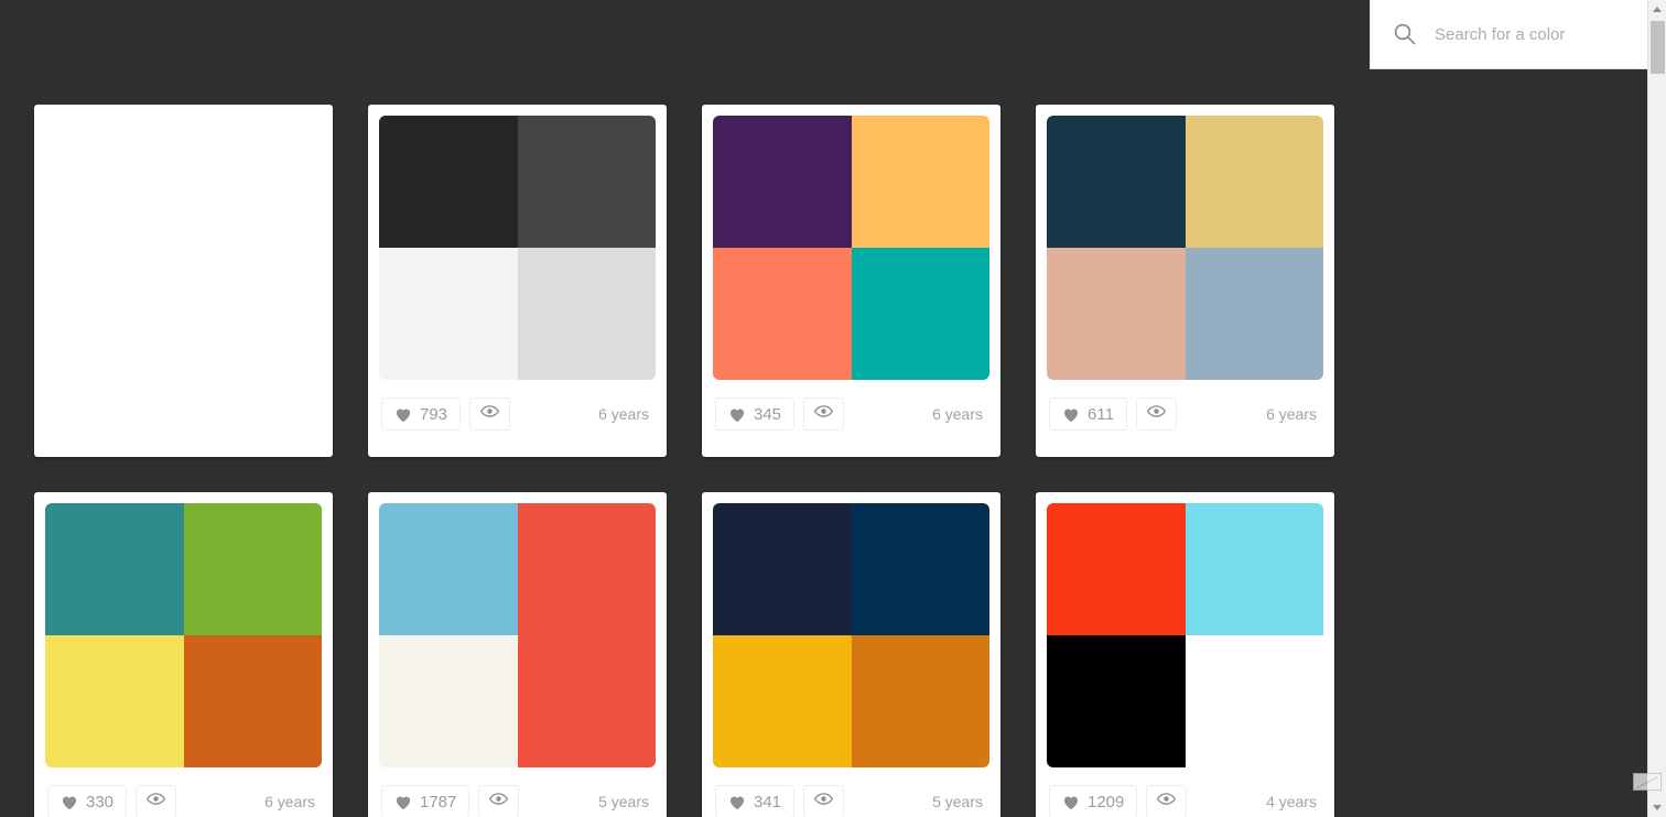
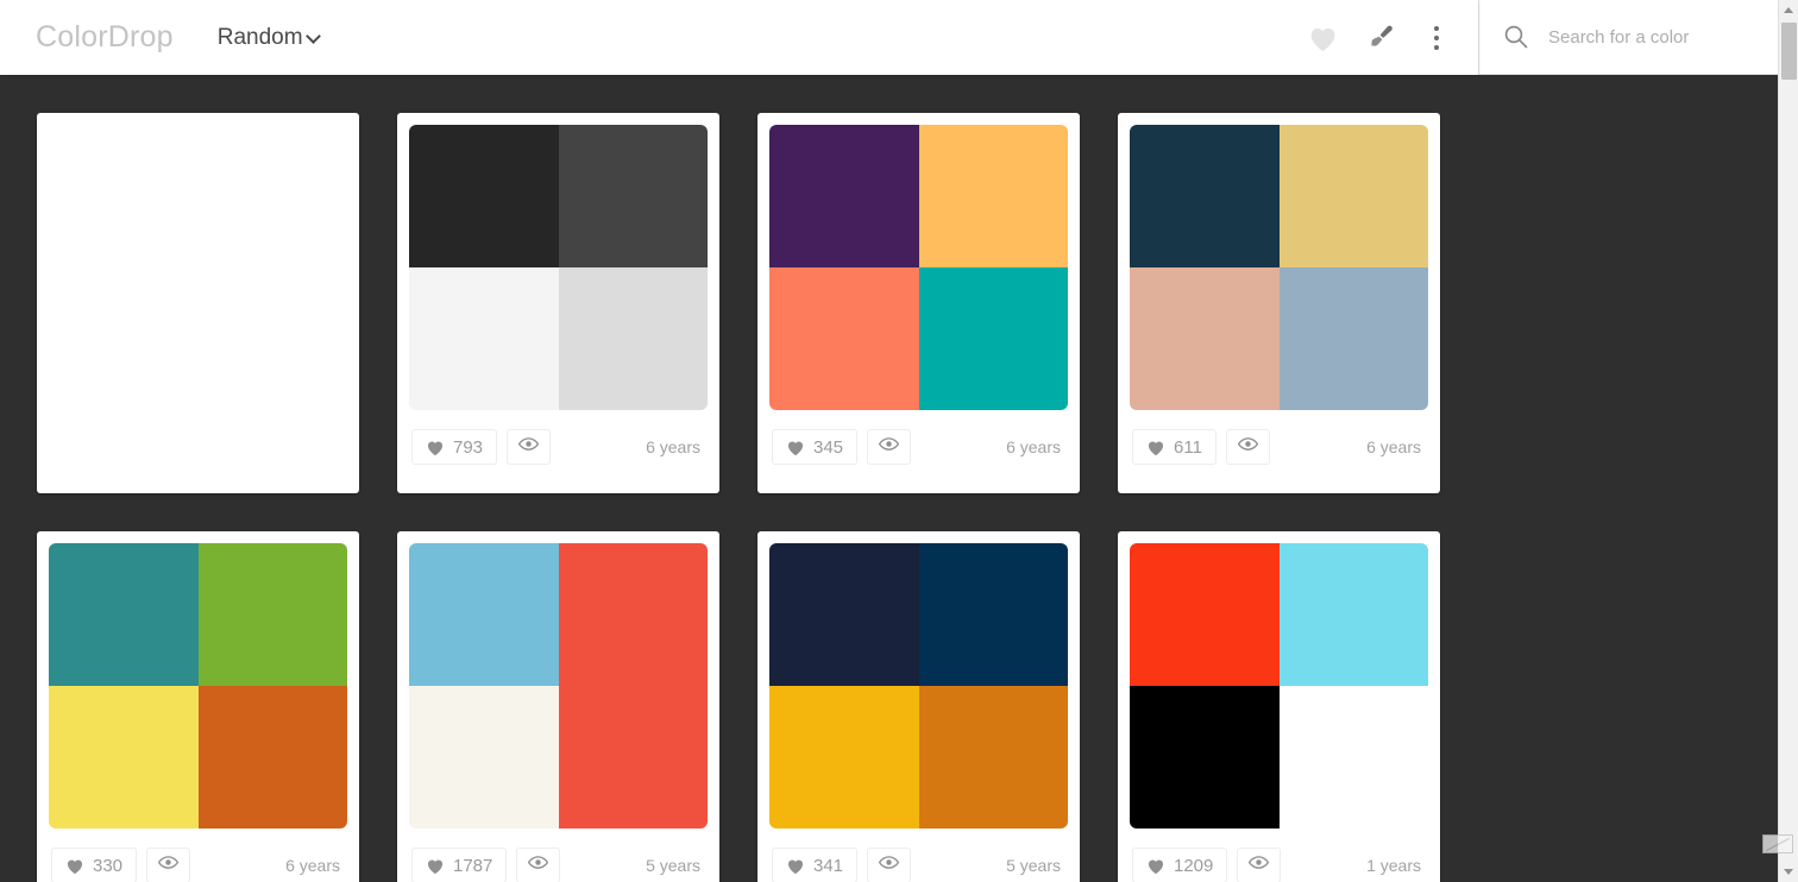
+ ColorDrop
+ Random
  Search for a color
  793
  6 years
  345
  6 years
  611
  6 years
  330
  6 years
  1787
  5 years
  341
  5 years
  1209
- 4 years
+ 1 years
